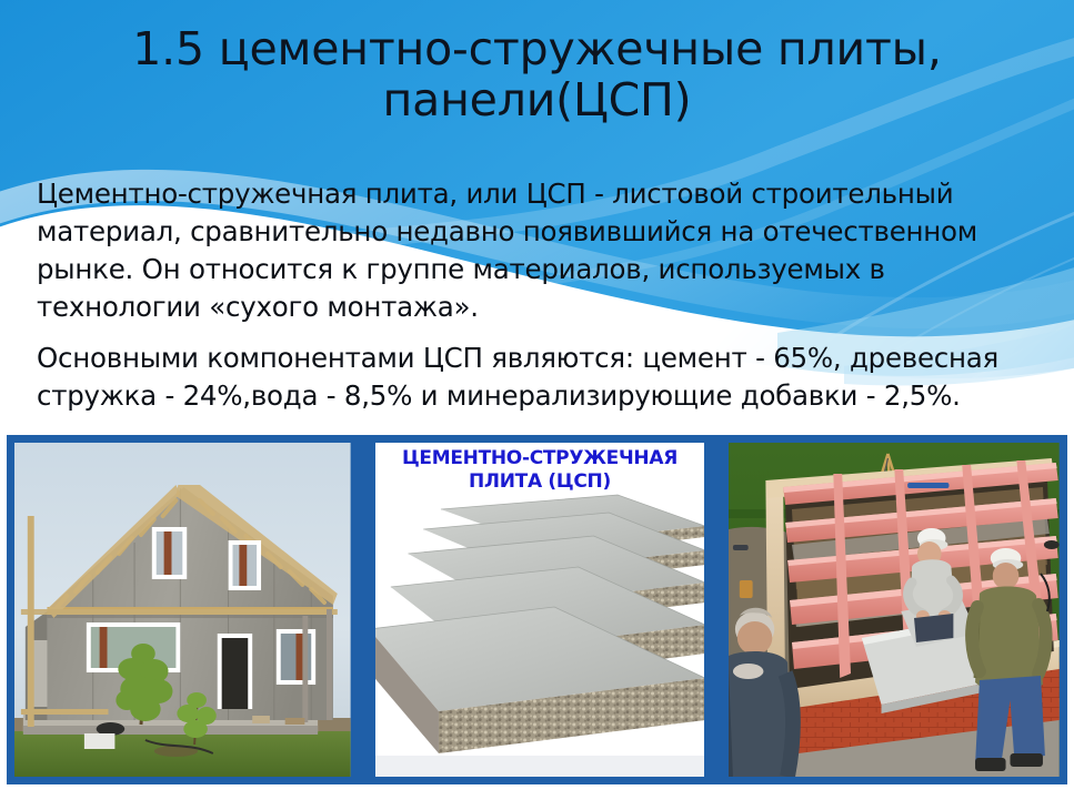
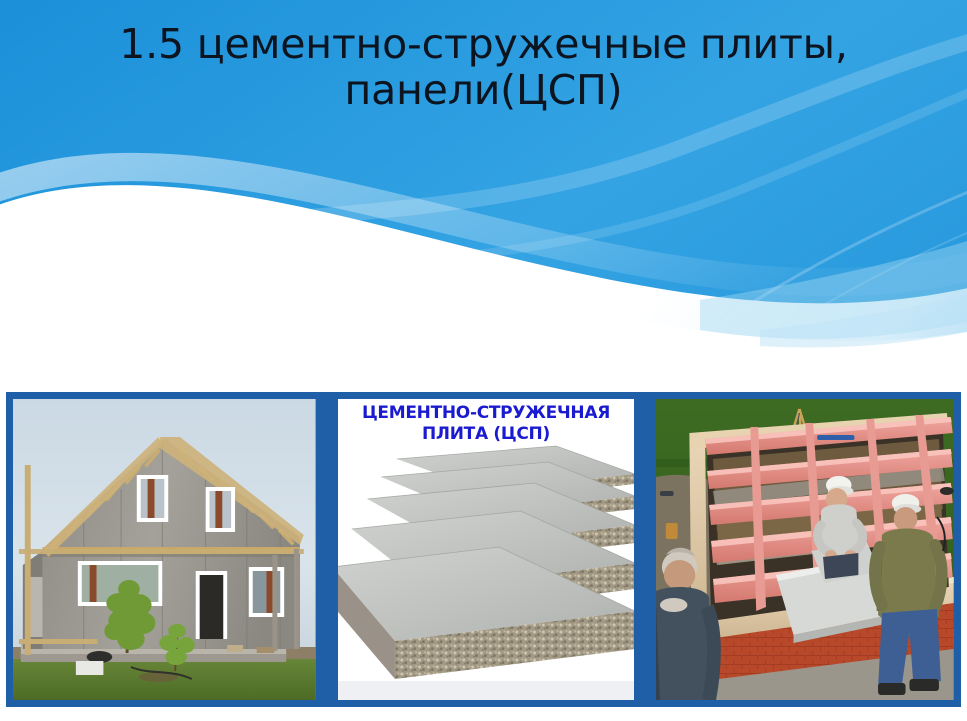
  1.5 цементно-стружечные плиты,
  панели(ЦСП)
- Цементно-стружечная плита, или ЦСП - листовой строительный материал, сравнительно недавно появившийся на отечественном рынке. Он относится к группе материалов, используемых в технологии «сухого монтажа».
- Основными компонентами ЦСП являются: цемент - 65%, древесная стружка - 24%,вода - 8,5% и минерализирующие добавки - 2,5%.
  ЦЕМЕНТНО-СТРУЖЕЧНАЯ
  ПЛИТА (ЦСП)
